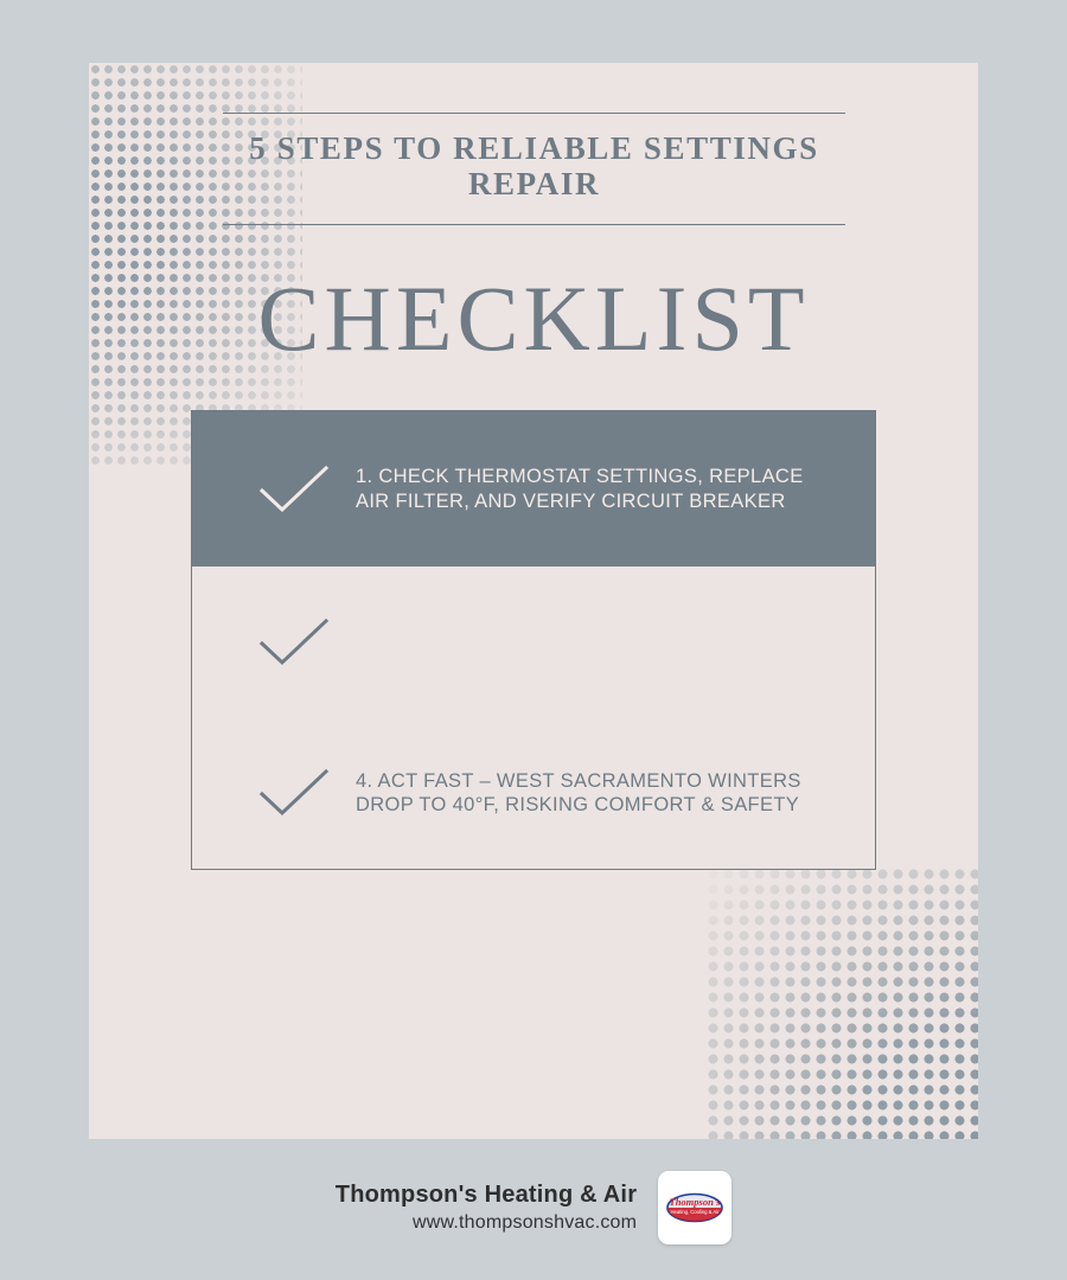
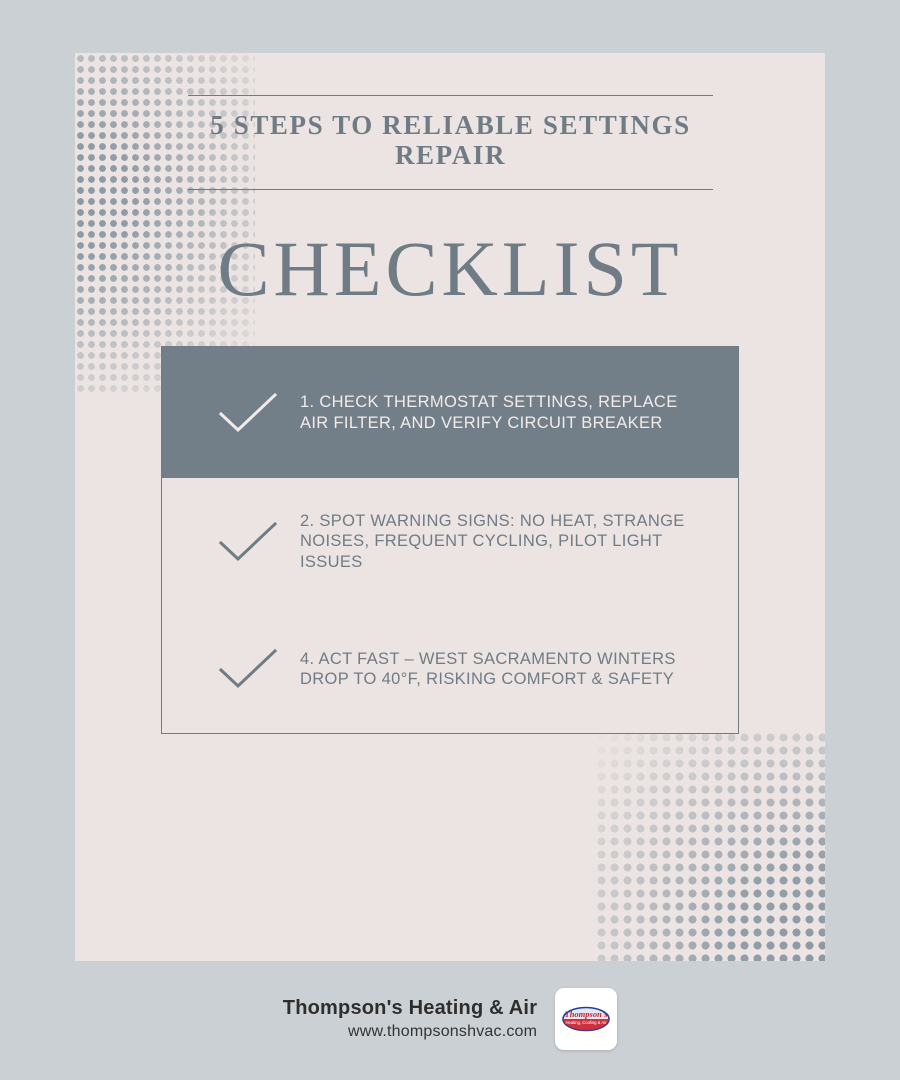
  5 STEPS TO RELIABLE SETTINGS REPAIR
  CHECKLIST
  1. CHECK THERMOSTAT SETTINGS, REPLACE
  AIR FILTER, AND VERIFY CIRCUIT BREAKER
+ 2. SPOT WARNING SIGNS: NO HEAT, STRANGE
+ NOISES, FREQUENT CYCLING, PILOT LIGHT
+ ISSUES
  4. ACT FAST – WEST SACRAMENTO WINTERS
  DROP TO 40°F, RISKING COMFORT & SAFETY
  Thompson's Heating & Air
  www.thompsonshvac.com
  Thompson's
